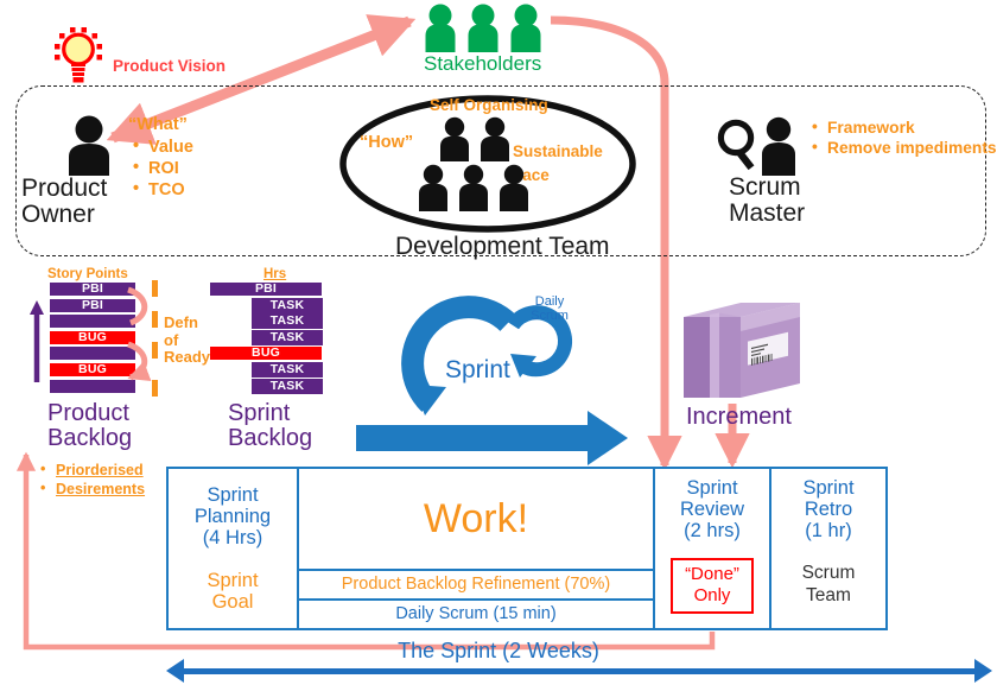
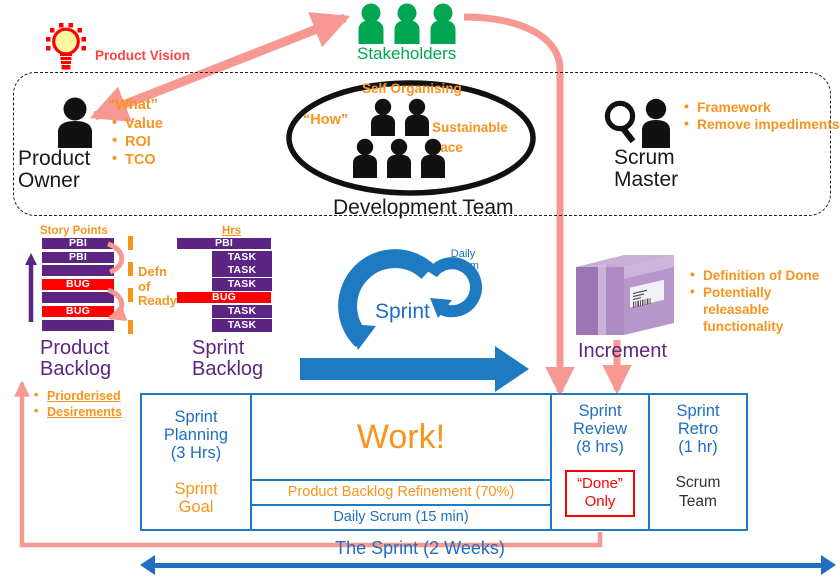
  Product Vision
  Stakeholders
  Product
  Owner
  “What”
  Value
  ROI
  TCO
  Self Organising
  “How”
  Sustainable
  ace
  Development Team
  Scrum
  Master
  Framework
  Remove impediments
  Story Points
  PBI
  PBI
  BUG
  BUG
  Product
  Backlog
  Priorderised
  Desirements
  Defn
  of
  Ready
  Hrs
  PBI
  TASK
  TASK
  TASK
  BUG
  TASK
  TASK
  Sprint
  Backlog
  Sprint
  Daily
  Scrum
  Increment
+ Definition of Done
+ Potentially releasable functionality
  Sprint
  Planning
- (4 Hrs)
+ (3 Hrs)
  Sprint
  Goal
  Work!
  Product Backlog Refinement (70%)
  Daily Scrum (15 min)
  Sprint
  Review
- (2 hrs)
+ (8 hrs)
  “Done”
  Only
  Sprint
  Retro
  (1 hr)
  Scrum
  Team
  The Sprint (2 Weeks)
